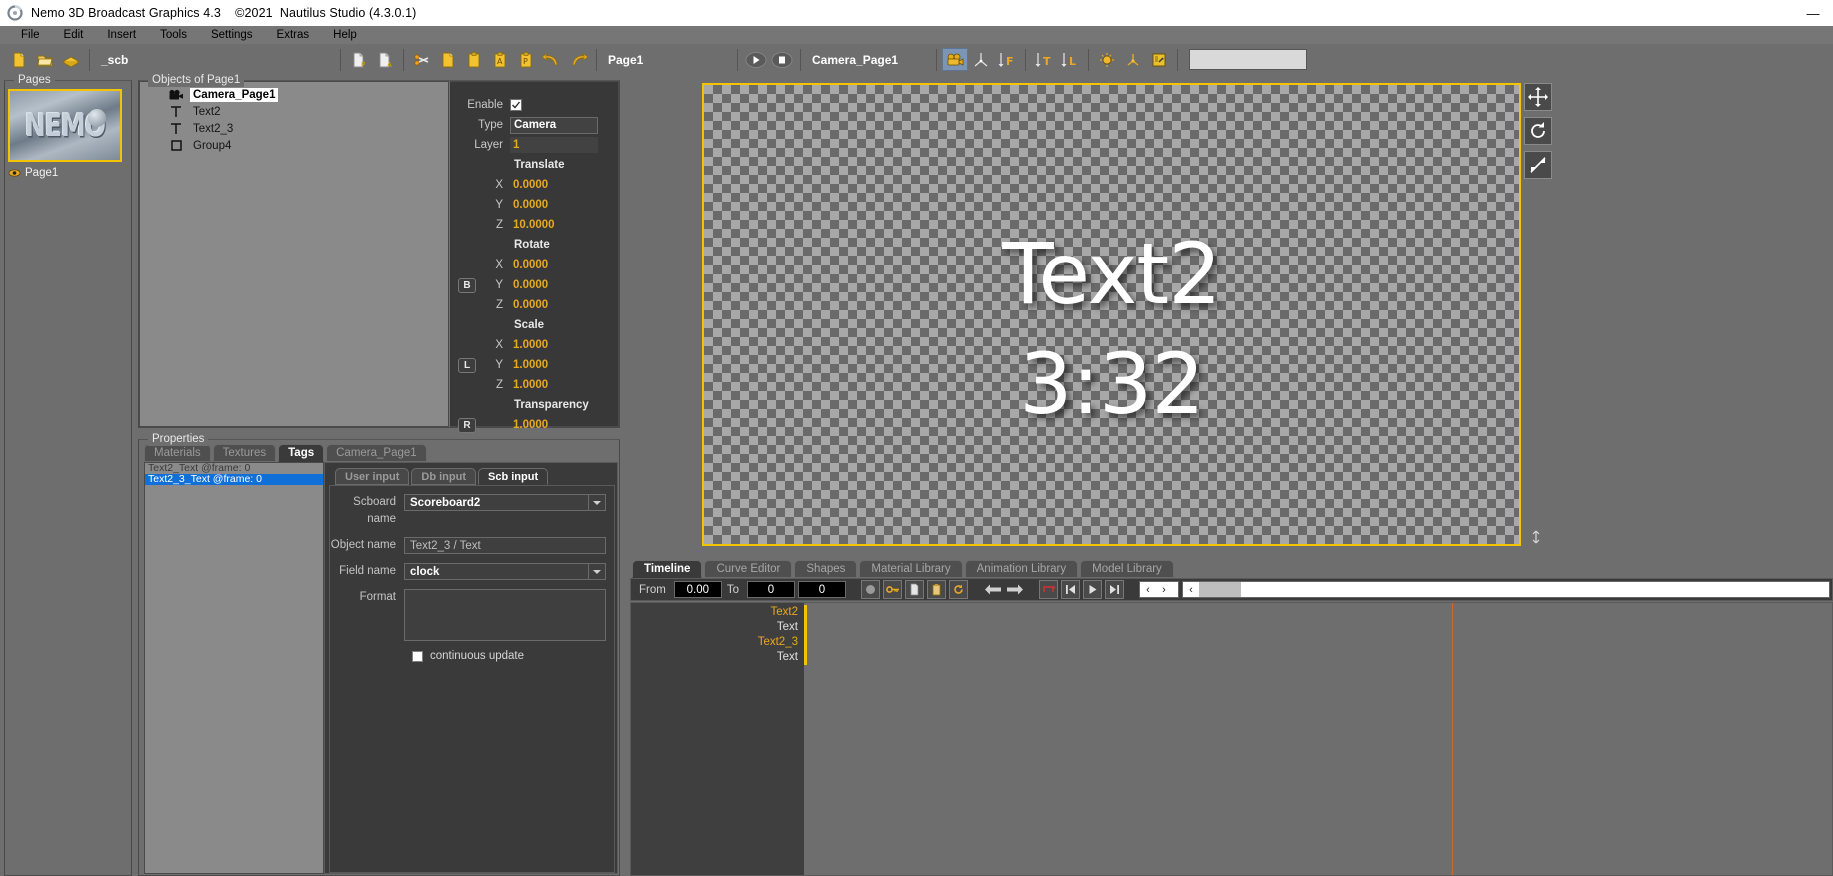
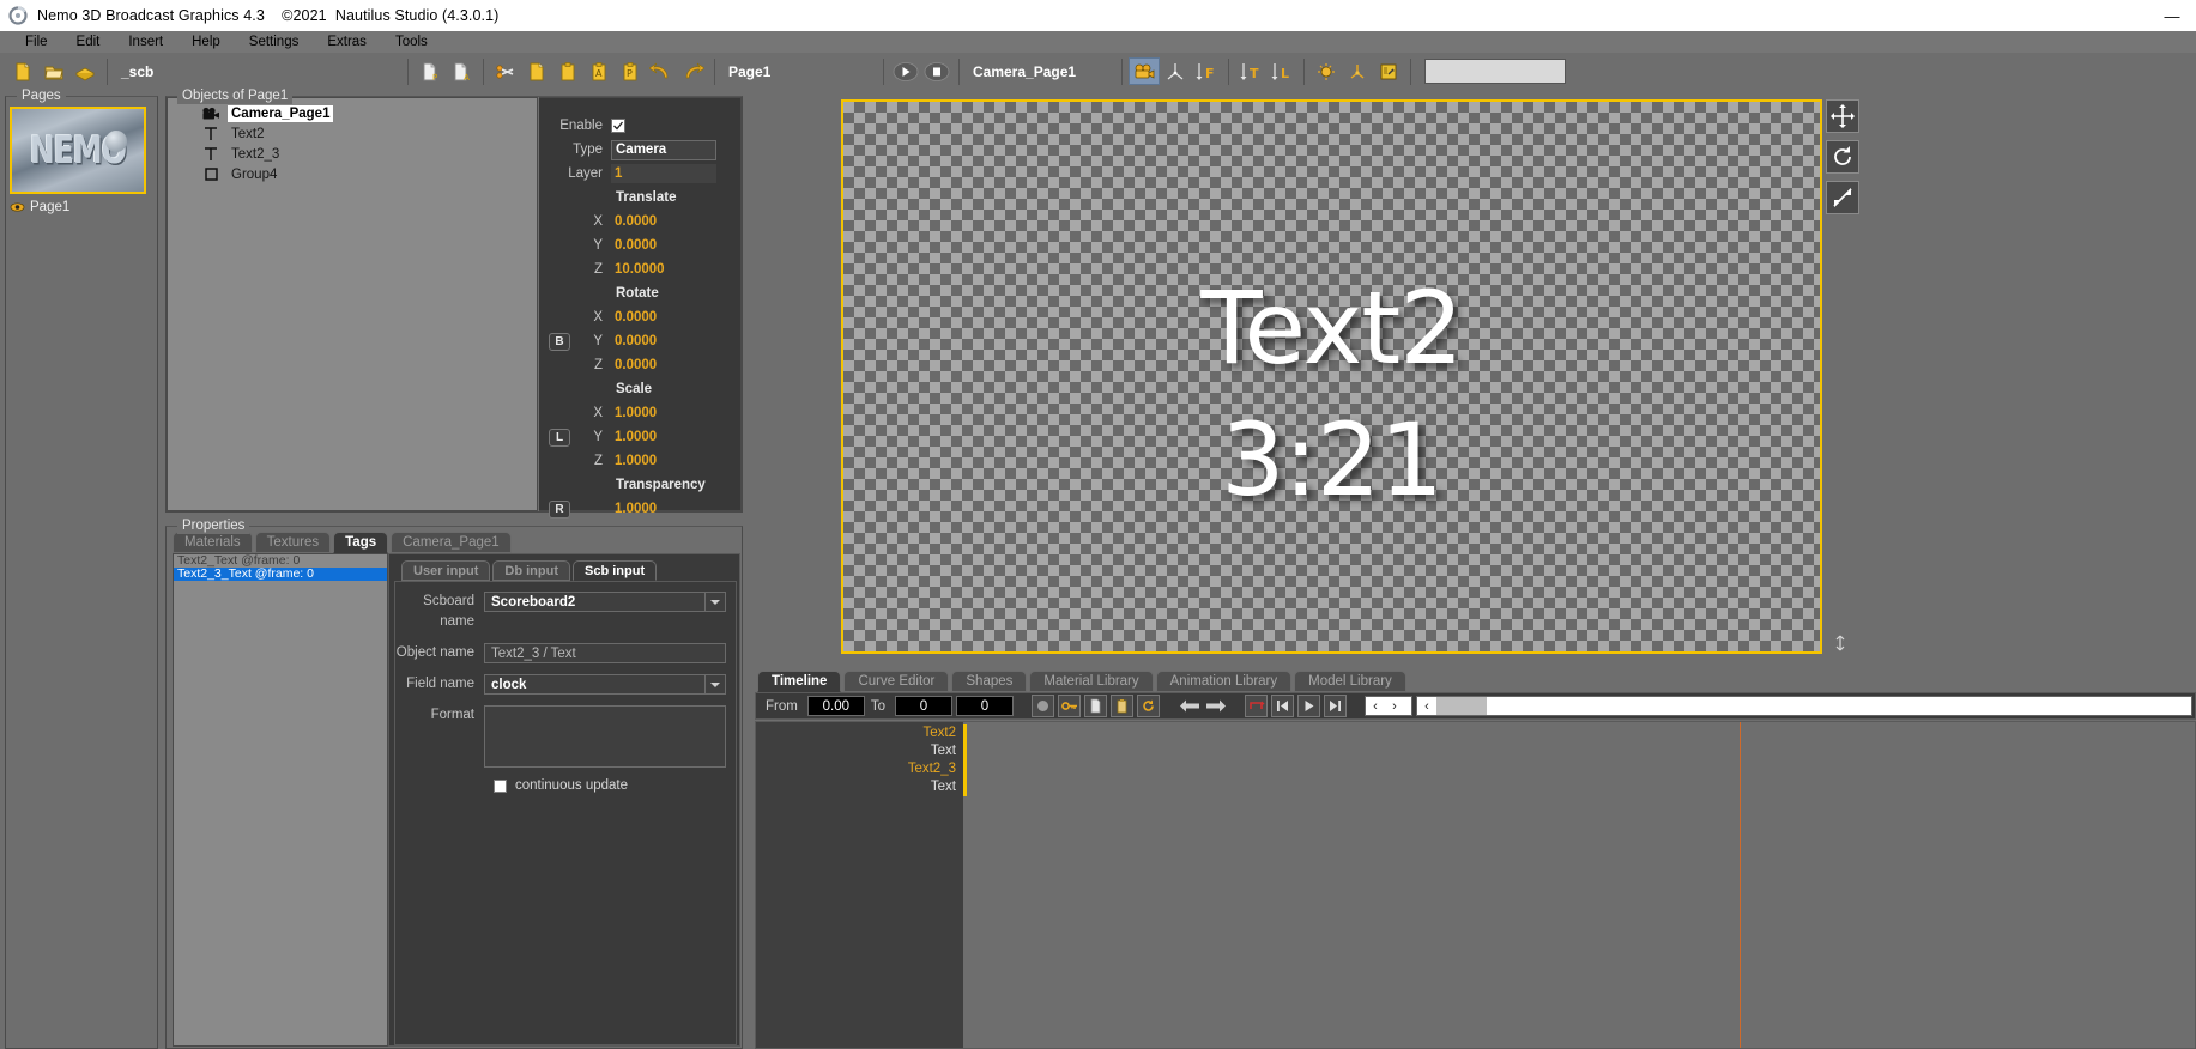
  Nemo 3D Broadcast Graphics 4.3 ©2021 Nautilus Studio (4.3.0.1)
  —
  File
  Edit
  Insert
- Tools
+ Help
  Settings
  Extras
- Help
+ Tools
  _scb
  P
  A
  A
  P
  Page1
  Camera_Page1
  F
  T
  L
  Pages
  NEM
  Page1
  Objects of Page1
  Camera_Page1
  Text2
  Text2_3
  Group4
  Enable
  Type
  Camera
  Layer
  1
  Translate
  X
  0.0000
  Y
  0.0000
  Z
  10.0000
  Rotate
  X
  0.0000
  B
  Y
  0.0000
  Z
  0.0000
  Scale
  X
  1.0000
  L
  Y
  1.0000
  Z
  1.0000
  Transparency
  R
  1.0000
  Properties
  Materials
  Textures
  Tags
  Camera_Page1
  Text2_Text @frame: 0
  Text2_3_Text @frame: 0
  User input
  Db input
  Scb input
  Scboard name
  Scoreboard2
  Object name
  Text2_3 / Text
  Field name
  clock
  Format
  continuous update
  Text2
- 3:32
+ 3:21
  Timeline
  Curve Editor
  Shapes
  Material Library
  Animation Library
  Model Library
  From
  0.00
  To
  0
  0
  ‹
  ›
  ‹
  Text2
  Text
  Text2_3
  Text
